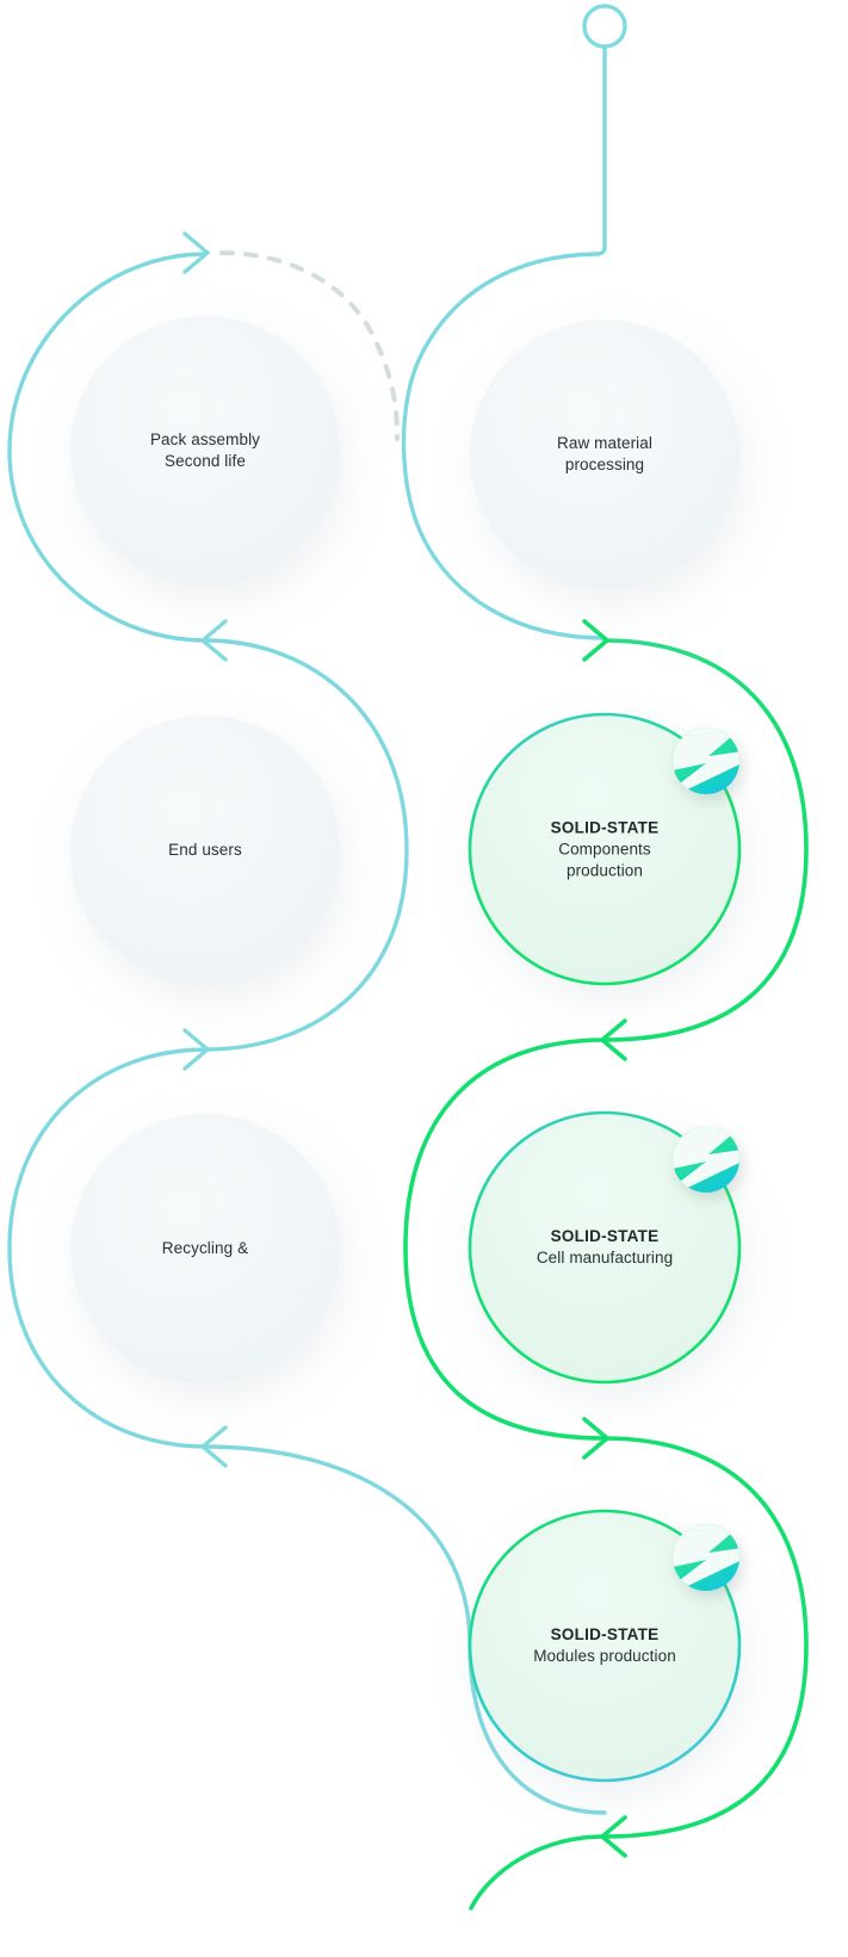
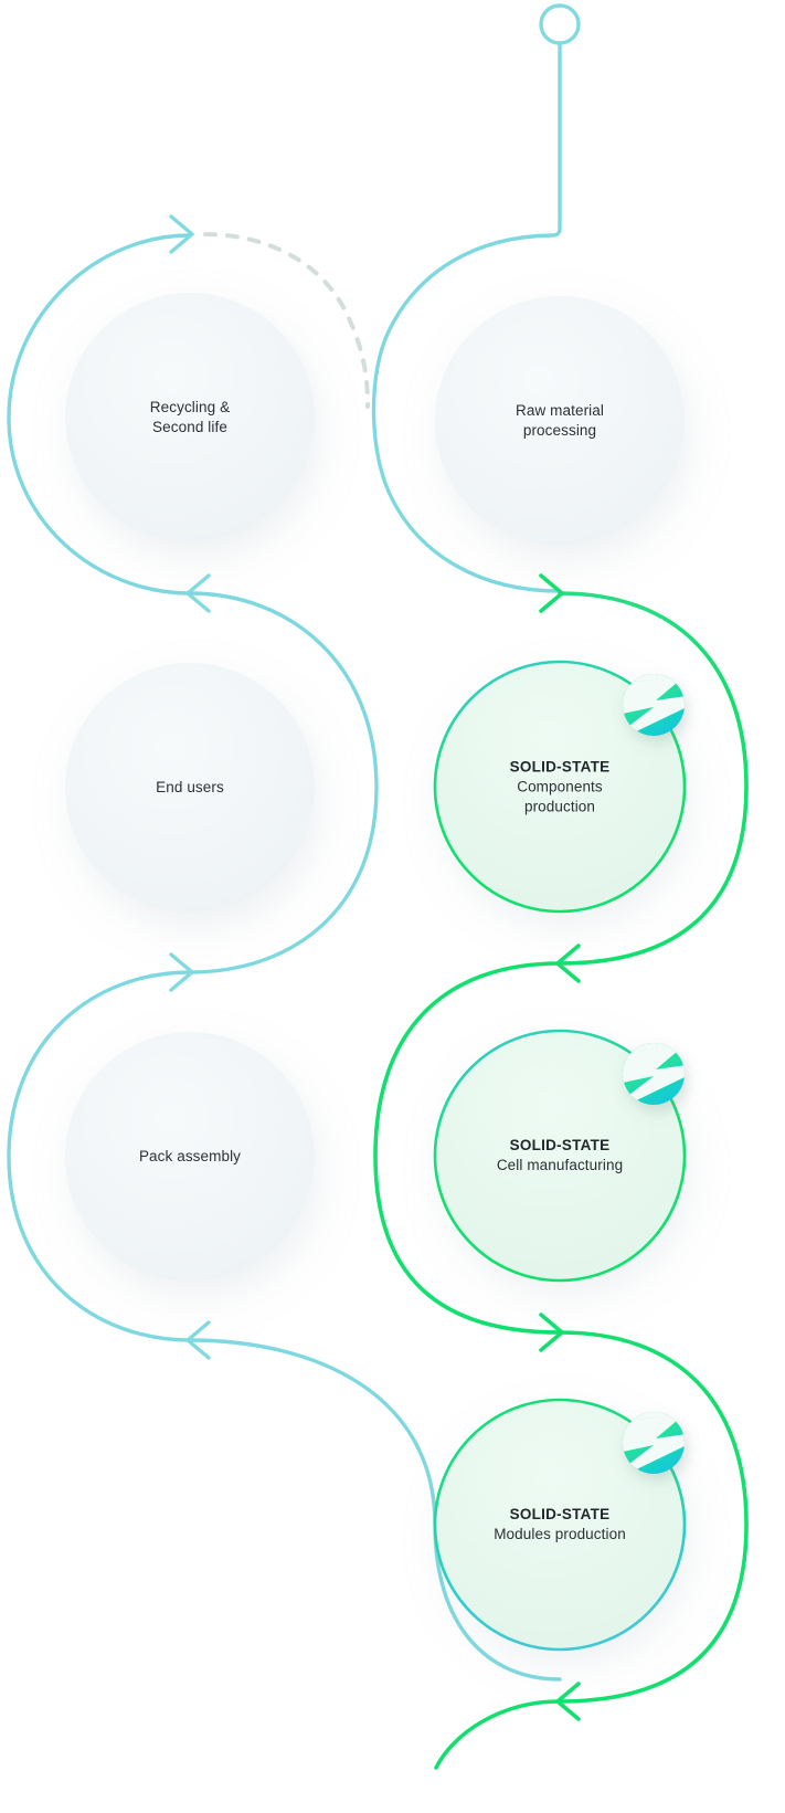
- Pack assembly
+ Recycling &
  Second life
  Raw material
  processing
  End users
  SOLID-STATE
  Components
  production
- Recycling &
+ Pack assembly
  SOLID-STATE
  Cell manufacturing
  SOLID-STATE
  Modules production
